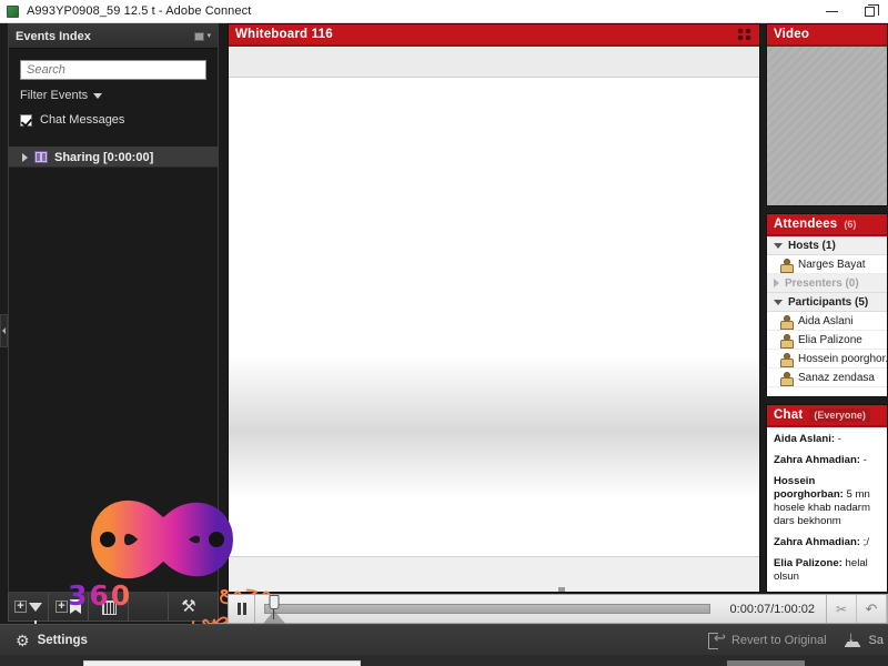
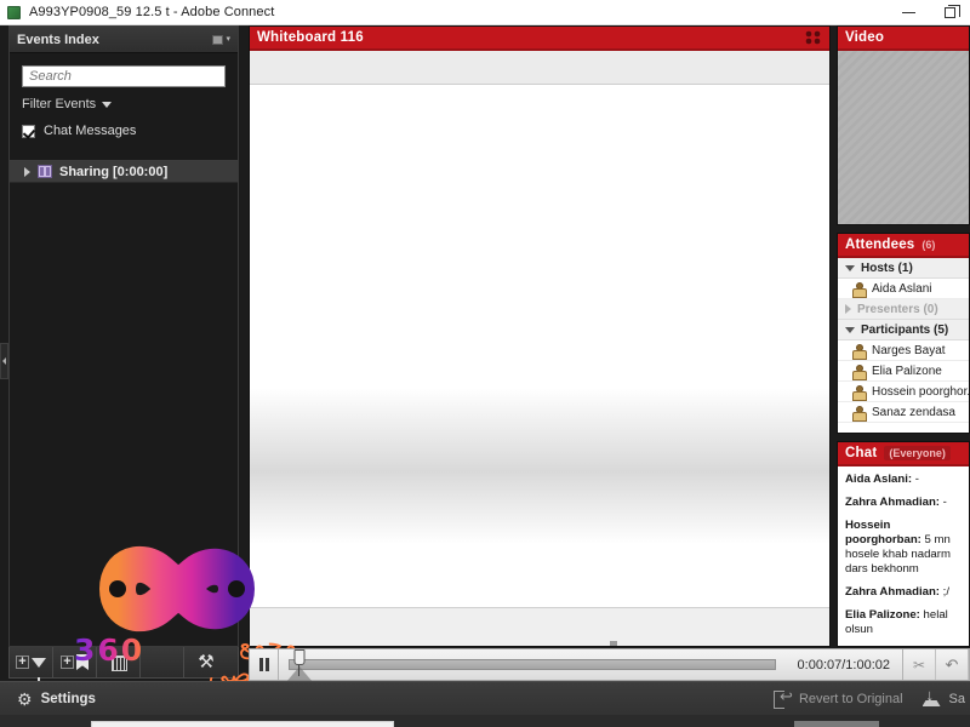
  A993YP0908_59 12.5 t - Adobe Connect
  Events Index
  Search
  Filter Events
  Chat Messages
  Sharing [0:00:00]
  +
  +
  ⚒
  Whiteboard 116
  360
  Video
  Attendees
  (6)
  Hosts (1)
- Narges Bayat
+ Aida Aslani
  Presenters (0)
  Participants (5)
- Aida Aslani
+ Narges Bayat
  Elia Palizone
  Hossein poorghor.
  Sanaz zendasa
  Chat
  (Everyone)
  Aida Aslani: -
  Zahra Ahmadian: -
  Hossein poorghorban: 5 mn hosele khab nadarm dars bekhonm
  Zahra Ahmadian: ;/
  Elia Palizone: helal olsun
  0:00:07/1:00:02
  ✂
  ↶
  ⚙
  Settings
  Revert to Original
  Sa
